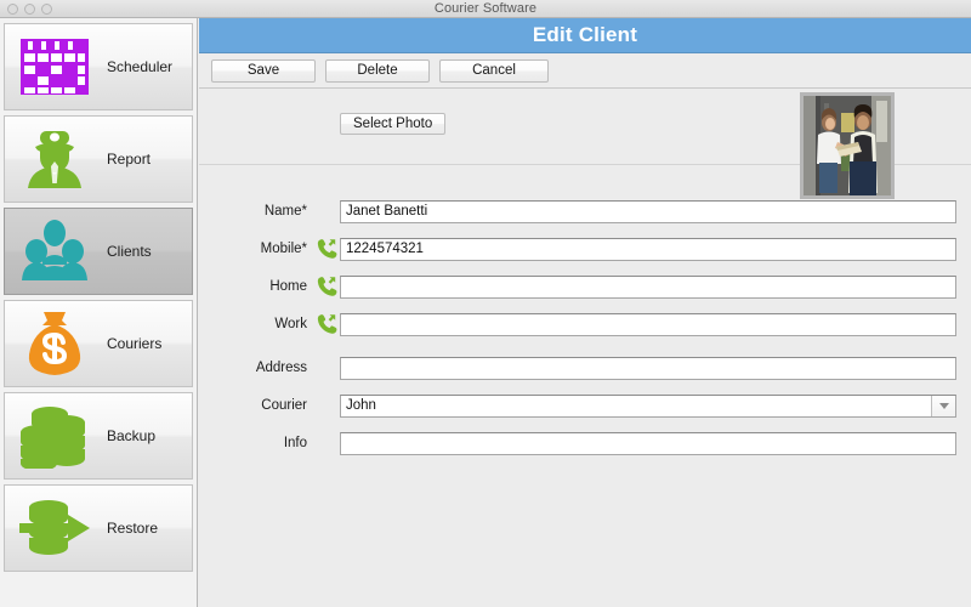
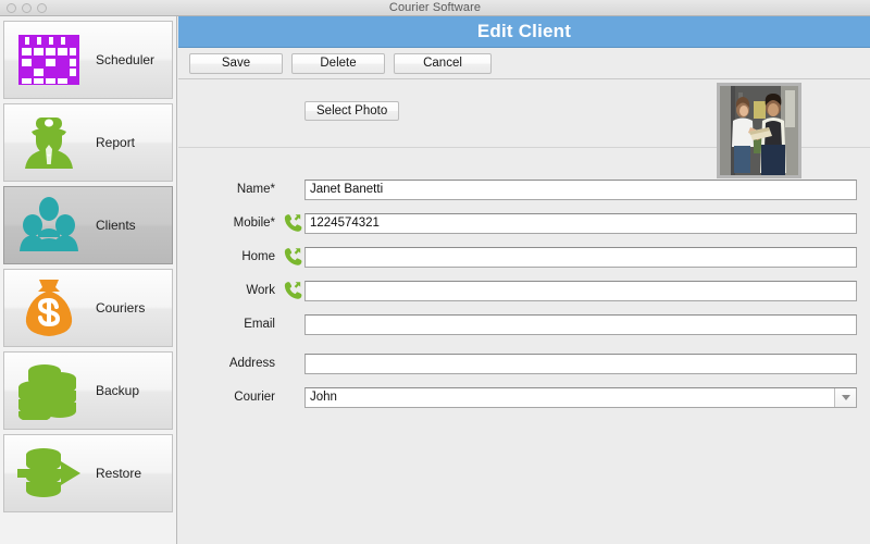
  Courier Software
  Scheduler
  Report
  Clients
  Couriers
  Backup
  Restore
  Edit Client
  Save
  Delete
  Cancel
  Select Photo
  Name*
  Janet Banetti
  Mobile*
  1224574321
  Home
  Work
+ Email
  Address
  Courier
  John
- Info
